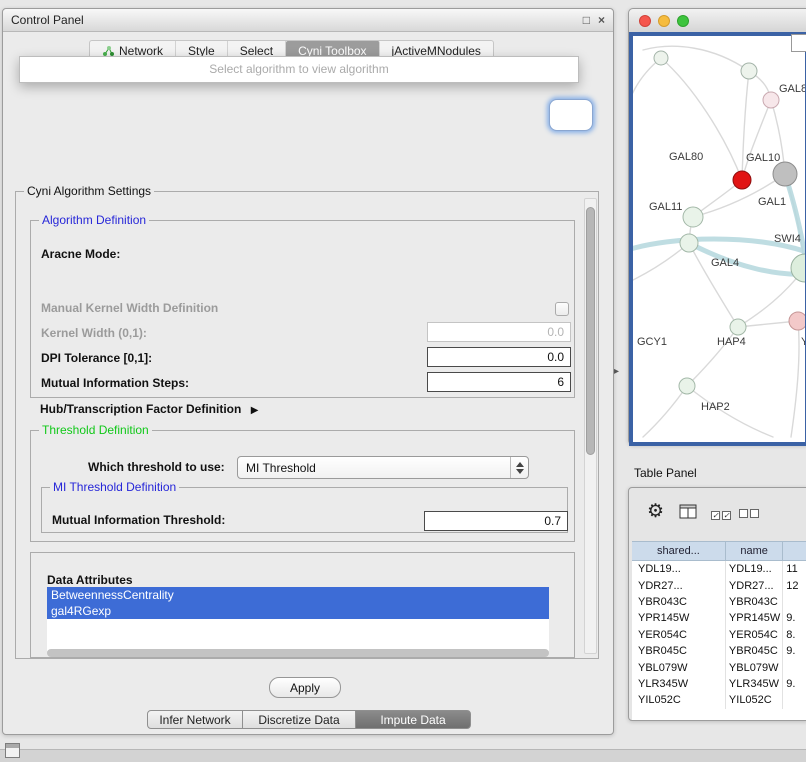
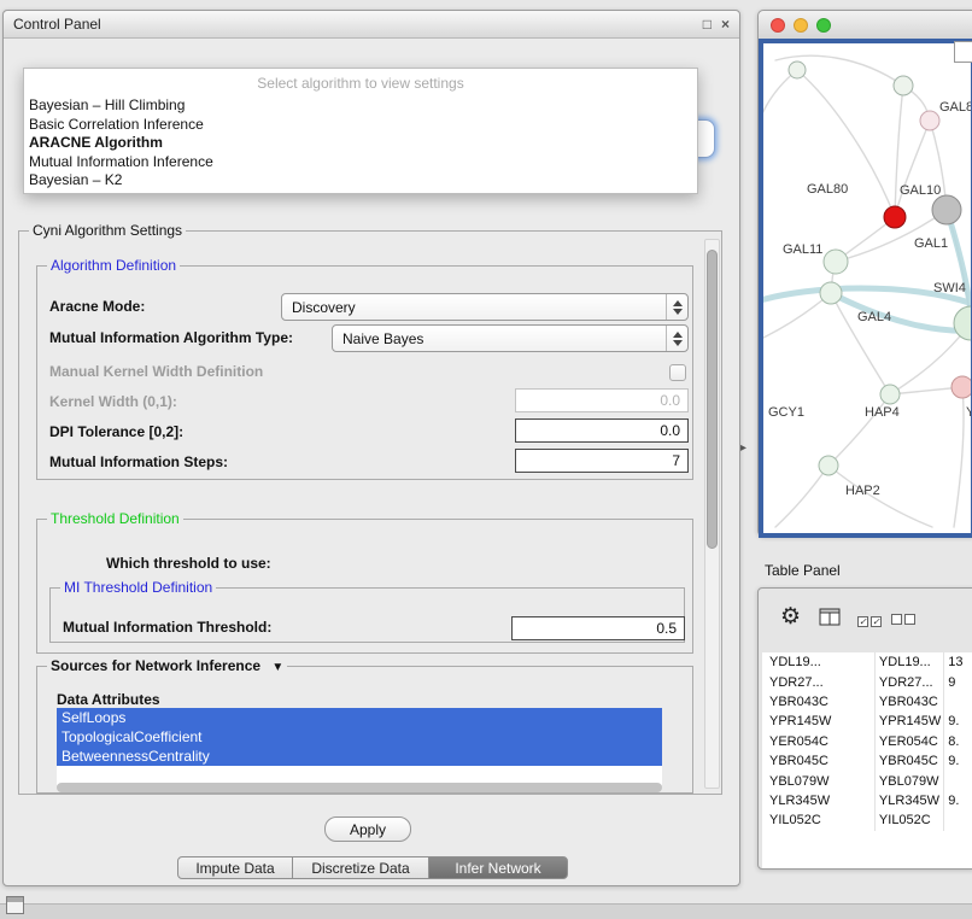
  Control Panel
  □
  ×
- Network
- Style
- Select
- Cyni Toolbox
- jActiveMNodules
- Select algorithm to view algorithm
+ Select algorithm to view settings
+ Bayesian – Hill Climbing
+ Basic Correlation Inference
+ ARACNE Algorithm
+ Mutual Information Inference
+ Bayesian – K2
  Cyni Algorithm Settings
  Algorithm Definition
  Aracne Mode:
+ Discovery
+ Mutual Information Algorithm Type:
+ Naive Bayes
  Manual Kernel Width Definition
  Kernel Width (0,1):
  0.0
- DPI Tolerance [0,1]:
+ DPI Tolerance [0,2]:
  0.0
  Mutual Information Steps:
- 6
+ 7
- Hub/Transcription Factor Definition ▶
  Threshold Definition
  Which threshold to use:
- MI Threshold
  MI Threshold Definition
  Mutual Information Threshold:
- 0.7
+ 0.5
+ Sources for Network Inference ▼
  Data Attributes
+ SelfLoops
+ TopologicalCoefficient
  BetweennessCentrality
- gal4RGexp
  Apply
- Infer Network
+ Impute Data
  Discretize Data
- Impute Data
+ Infer Network
  GAL8
  GAL80
  GAL10
  GAL11
  GAL1
  SWI4
  GAL4
  GCY1
  HAP4
  HAP2
  Y
  Table Panel
  ⚙
  ✓ ✓
- shared...
- name
  YDL19...
  YDL19...
- 11
+ 13
  YDR27...
  YDR27...
- 12
+ 9
  YBR043C
  YBR043C
  YPR145W
  YPR145W
  9.
  YER054C
  YER054C
  8.
  YBR045C
  YBR045C
  9.
  YBL079W
  YBL079W
  YLR345W
  YLR345W
  9.
  YIL052C
  YIL052C
  ▸
